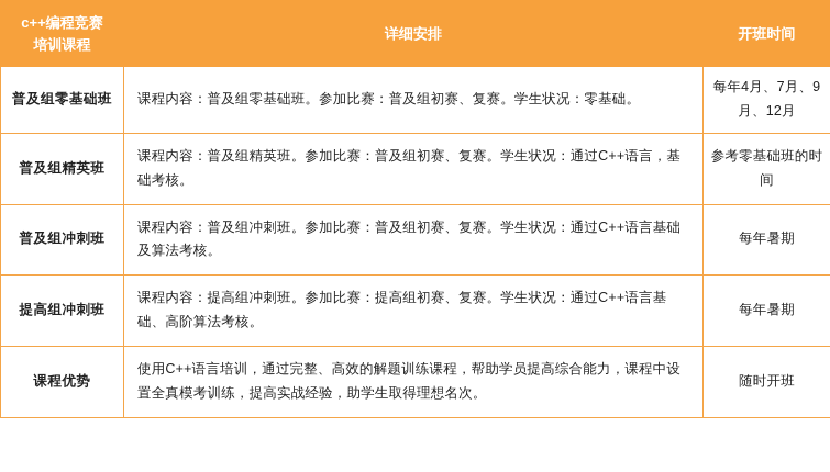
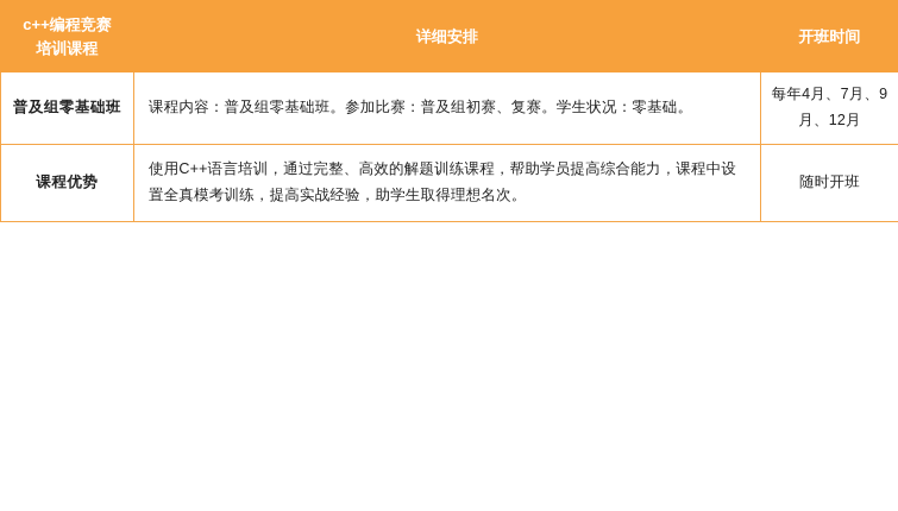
  c++编程竞赛 培训课程	详细安排	开班时间
  普及组零基础班	课程内容：普及组零基础班。参加比赛：普及组初赛、复赛。学生状况：零基础。	每年4月、7月、9月、12月
- 普及组精英班	课程内容：普及组精英班。参加比赛：普及组初赛、复赛。学生状况：通过C++语言，基础考核。	参考零基础班的时间
- 普及组冲刺班	课程内容：普及组冲刺班。参加比赛：普及组初赛、复赛。学生状况：通过C++语言基础及算法考核。	每年暑期
- 提高组冲刺班	课程内容：提高组冲刺班。参加比赛：提高组初赛、复赛。学生状况：通过C++语言基础、高阶算法考核。	每年暑期
  课程优势	使用C++语言培训，通过完整、高效的解题训练课程，帮助学员提高综合能力，课程中设置全真模考训练，提高实战经验，助学生取得理想名次。	随时开班
